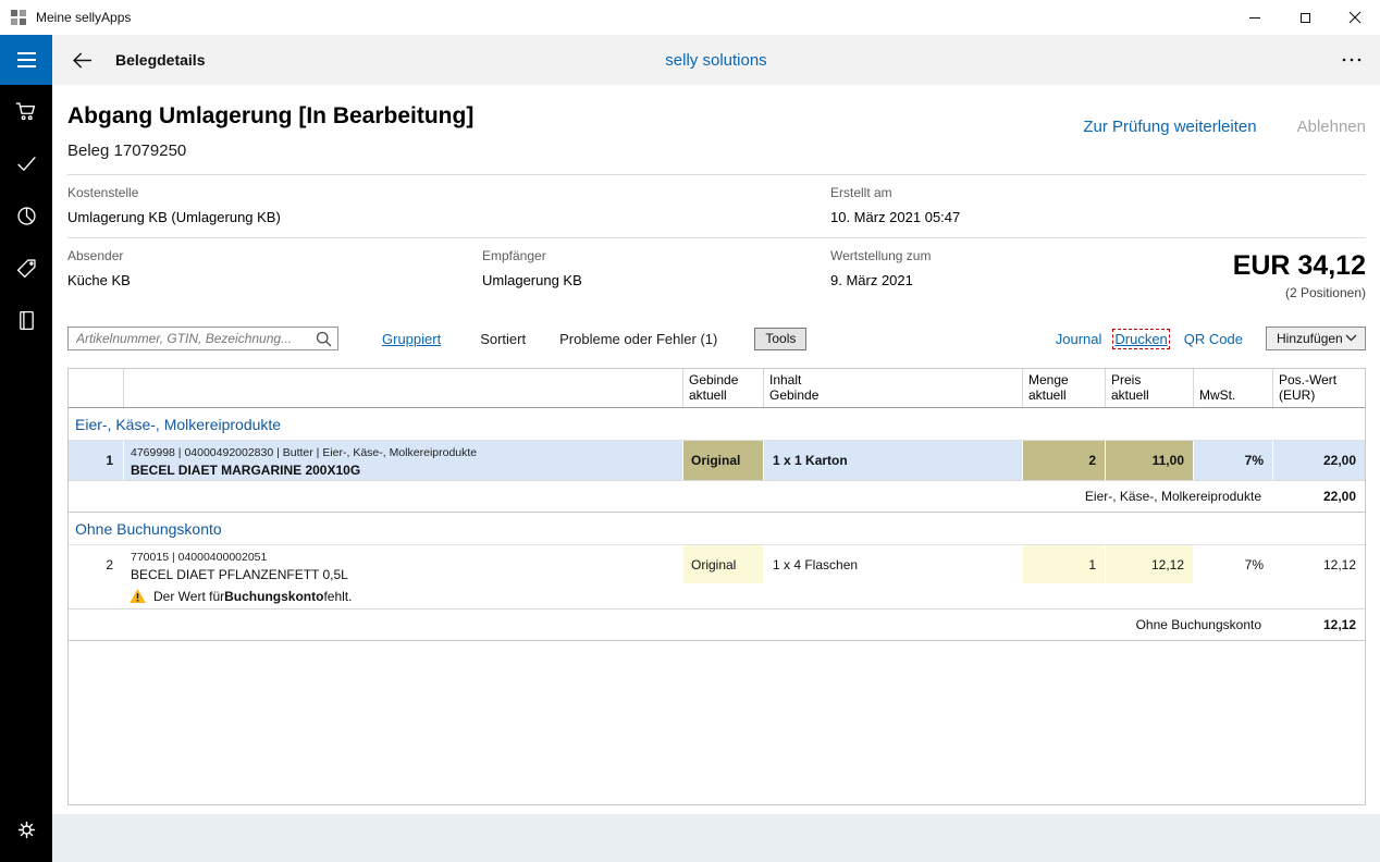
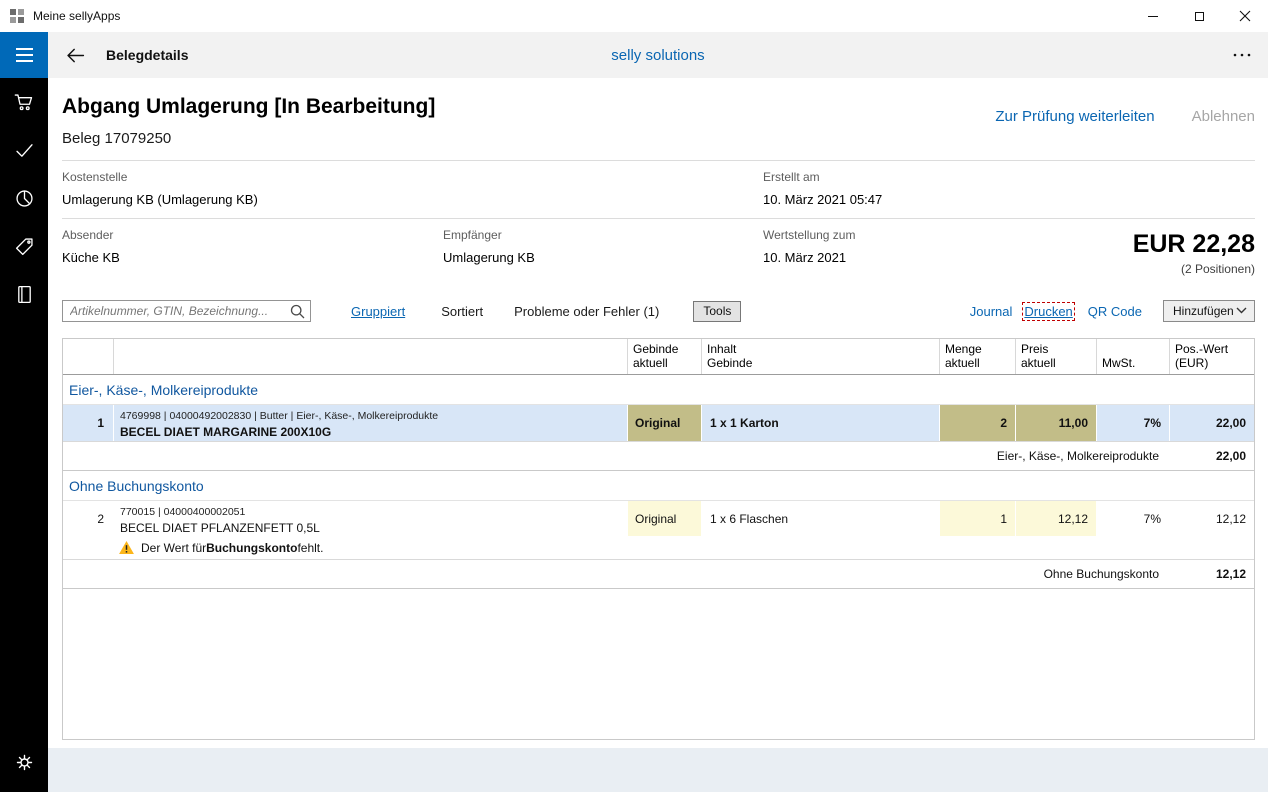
  Meine sellyApps
  Belegdetails
  selly solutions
  Abgang Umlagerung [In Bearbeitung]
  Zur Prüfung weiterleiten
  Ablehnen
  Beleg 17079250
  Kostenstelle
  Umlagerung KB (Umlagerung KB)
  Erstellt am
  10. März 2021 05:47
  Absender
  Küche KB
  Empfänger
  Umlagerung KB
  Wertstellung zum
- 9. März 2021
+ 10. März 2021
- EUR 34,12
+ EUR 22,28
  (2 Positionen)
  Artikelnummer, GTIN, Bezeichnung...
  Gruppiert
  Sortiert
  Probleme oder Fehler (1)
  Tools
  Journal
  Drucken
  QR Code
  Hinzufügen
  Gebinde
  aktuell
  Inhalt
  Gebinde
  Menge
  aktuell
  Preis
  aktuell
  MwSt.
  Pos.-Wert
  (EUR)
  Eier-, Käse-, Molkereiprodukte
  1
  4769998 | 04000492002830 | Butter | Eier-, Käse-, Molkereiprodukte
  BECEL DIAET MARGARINE 200X10G
  Original
  1 x 1 Karton
  2
  11,00
  7%
  22,00
  Eier-, Käse-, Molkereiprodukte
  22,00
  Ohne Buchungskonto
  2
  770015 | 04000400002051
  BECEL DIAET PFLANZENFETT 0,5L
  Original
- 1 x 4 Flaschen
+ 1 x 6 Flaschen
  1
  12,12
  7%
  12,12
  Der Wert für
  Buchungskonto
  fehlt.
  Ohne Buchungskonto
  12,12
